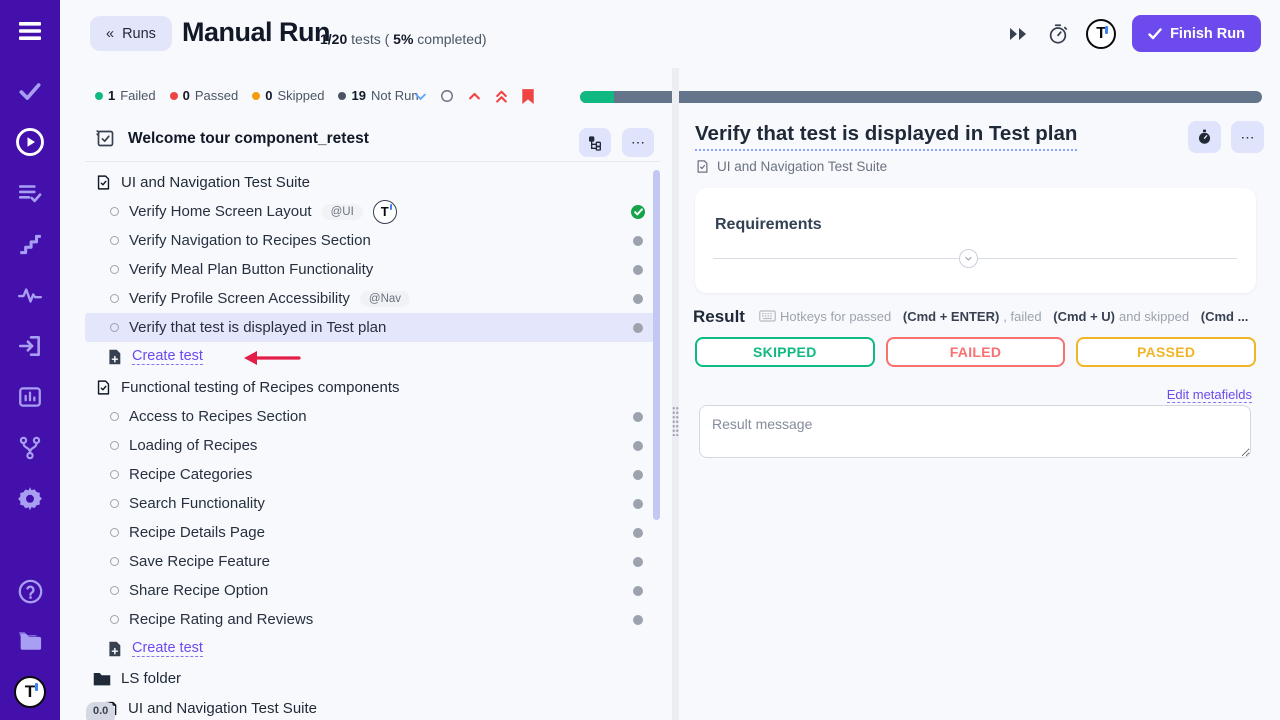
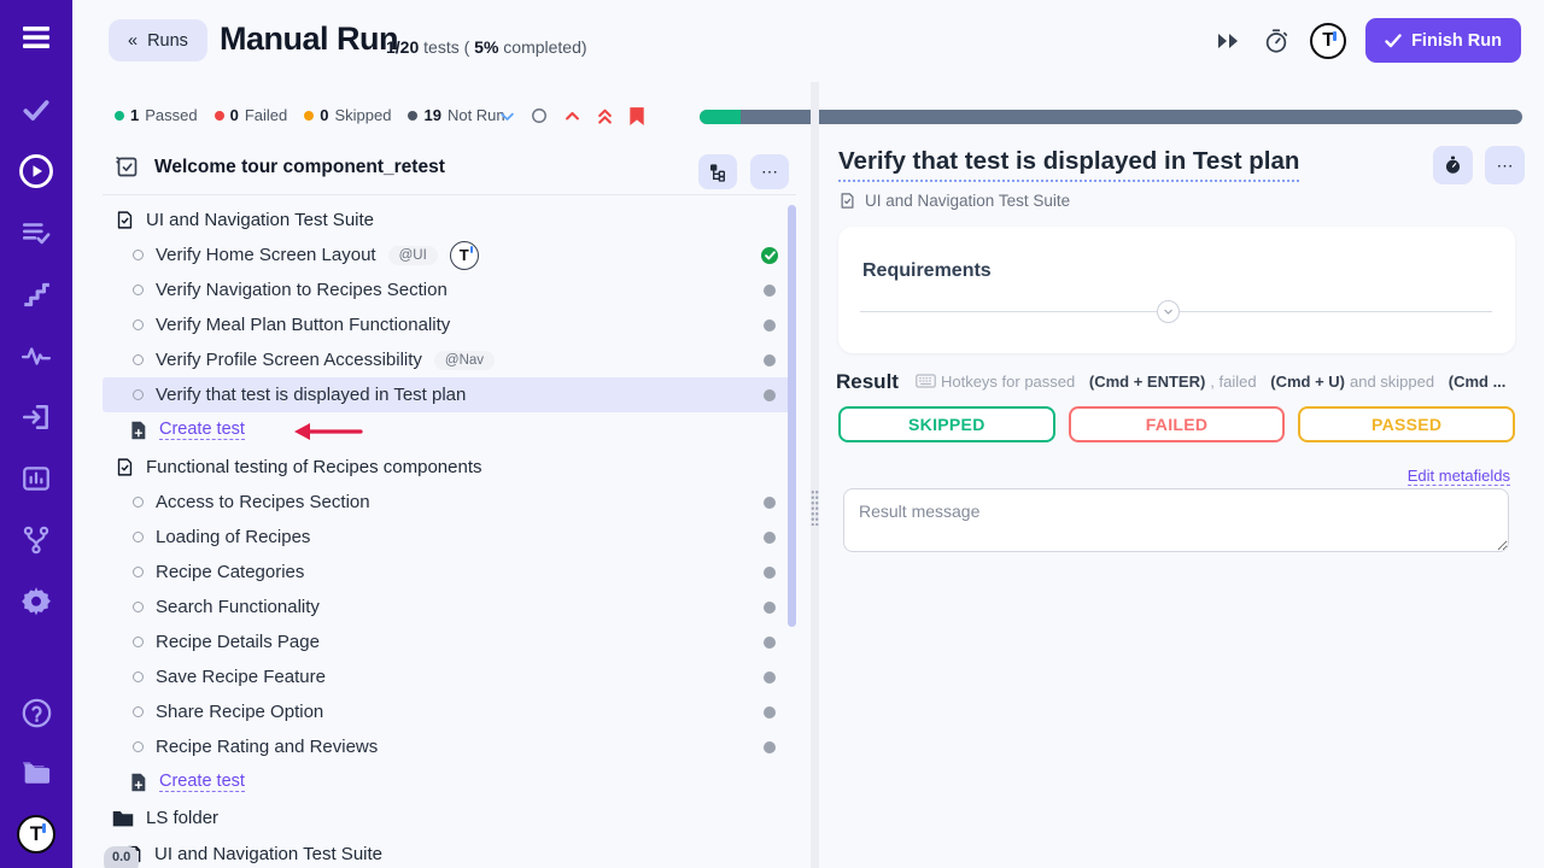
  T
  «
  Runs
  Manual Run
  1/20 tests ( 5% completed)
  T
  Finish Run
  1
- Failed
+ Passed
  0
- Passed
+ Failed
  0
  Skipped
  19
  Not Run
  Welcome tour component_retest
  ⋯
  UI and Navigation Test Suite
  Verify Home Screen Layout
  @UI
  T
  Verify Navigation to Recipes Section
  Verify Meal Plan Button Functionality
  Verify Profile Screen Accessibility
  @Nav
  Verify that test is displayed in Test plan
  Create test
  Functional testing of Recipes components
  Access to Recipes Section
  Loading of Recipes
  Recipe Categories
  Search Functionality
  Recipe Details Page
  Save Recipe Feature
  Share Recipe Option
  Recipe Rating and Reviews
  Create test
  LS folder
  0.0
  UI and Navigation Test Suite
  Verify that test is displayed in Test plan
  ⋯
  UI and Navigation Test Suite
  Requirements
  Result
  Hotkeys for passed
  (Cmd + ENTER)
  , failed
  (Cmd + U)
  and skipped
  (Cmd ...
  SKIPPED
  FAILED
  PASSED
  Edit metafields
  Result message
